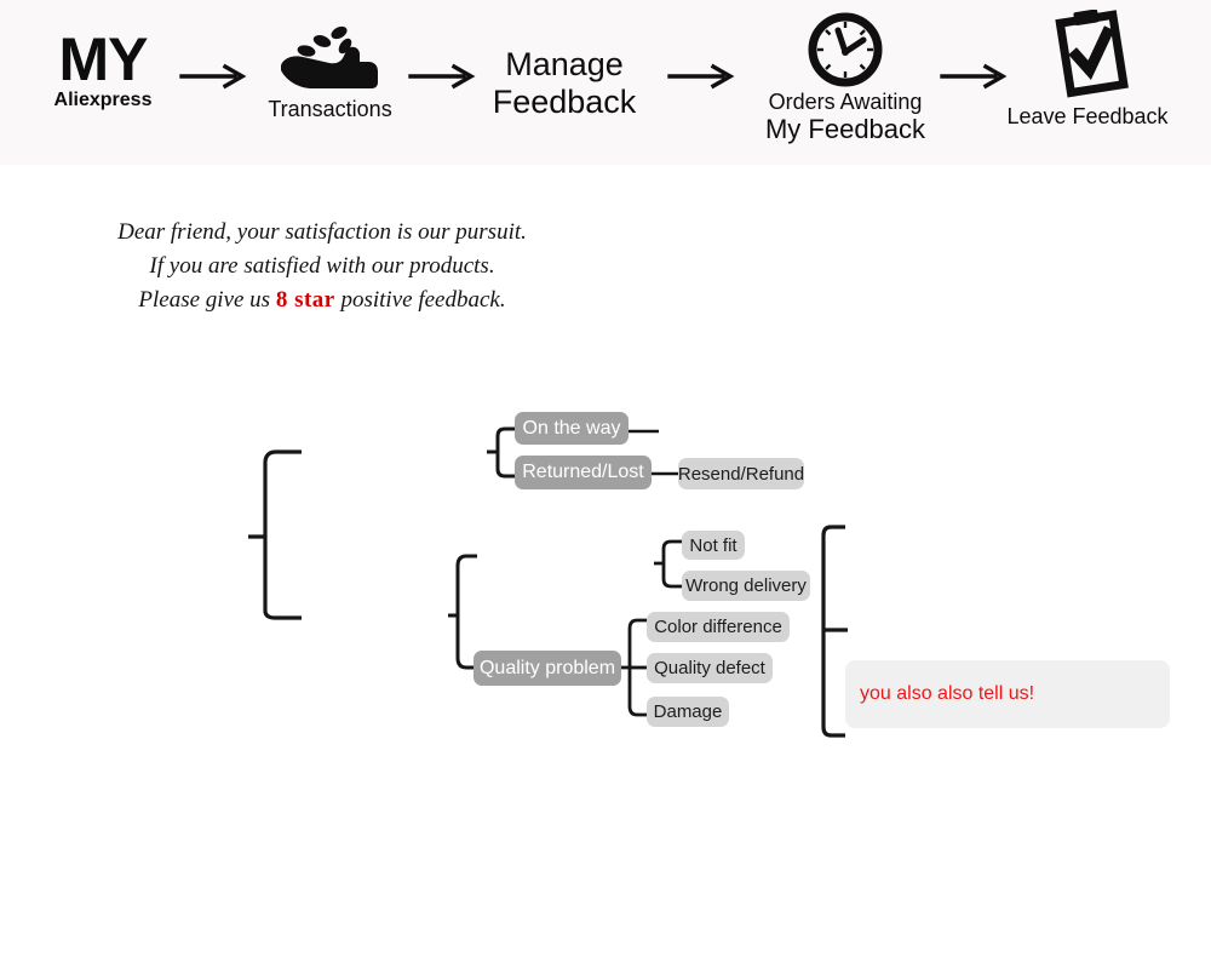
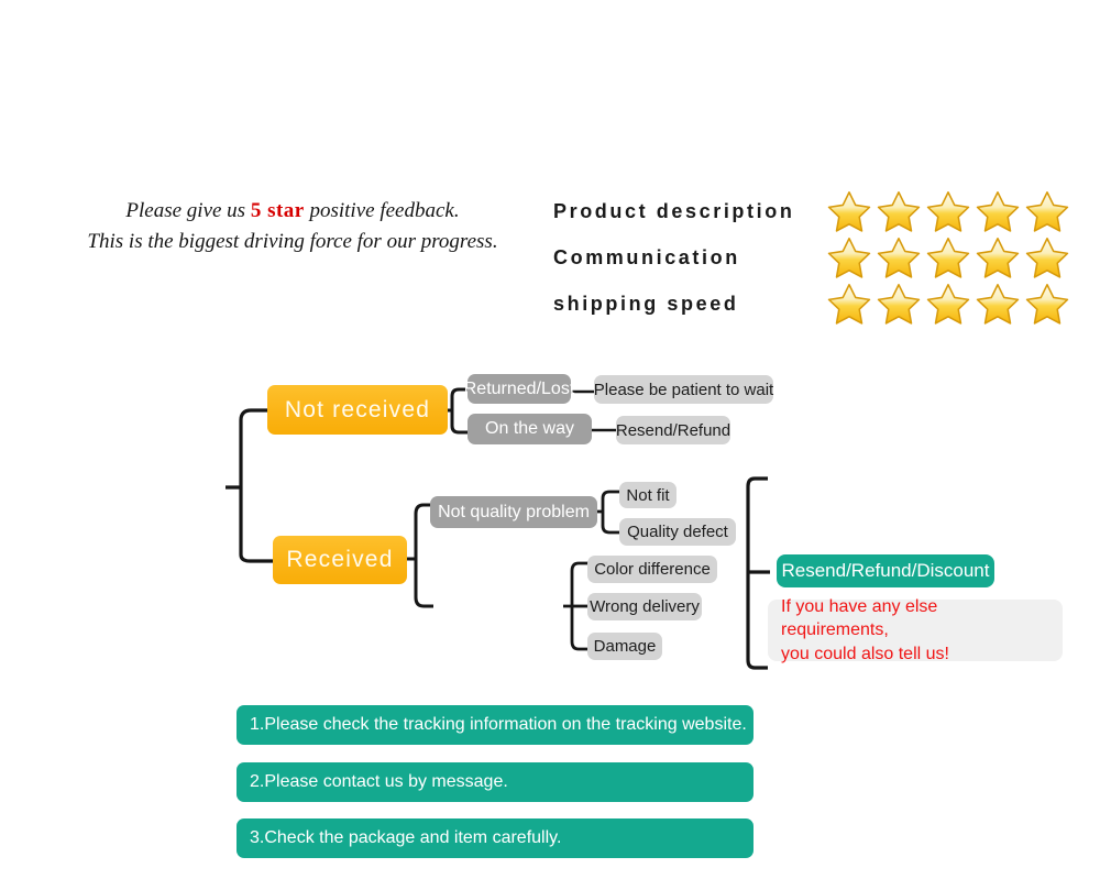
- MY
- Aliexpress
- Transactions
- Manage
- Feedback
- Orders Awaiting
- My Feedback
- Leave Feedback
- Dear friend, your satisfaction is our pursuit.
- If you are satisfied with our products.
- Please give us 8 star positive feedback.
+ Please give us 5 star positive feedback.
+ This is the biggest driving force for our progress.
+ Product description
+ Communication
+ shipping speed
+ Not received
+ Received
- On the way
+ Returned/Lost
+ Please be patient to wait
- Returned/Lost
+ On the way
  Resend/Refund
+ Not quality problem
  Not fit
- Wrong delivery
+ Quality defect
- Quality problem
  Color difference
- Quality defect
+ Wrong delivery
  Damage
+ Resend/Refund/Discount
+ If you have any else requirements,
- you also also tell us!
+ you could also tell us!
+ 1.Please check the tracking information on the tracking website.
+ 2.Please contact us by message.
+ 3.Check the package and item carefully.
